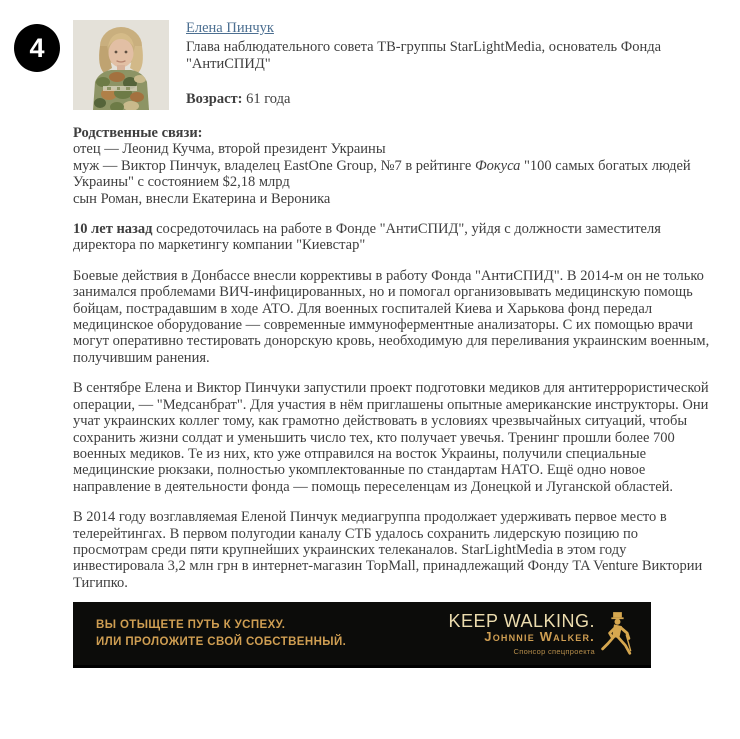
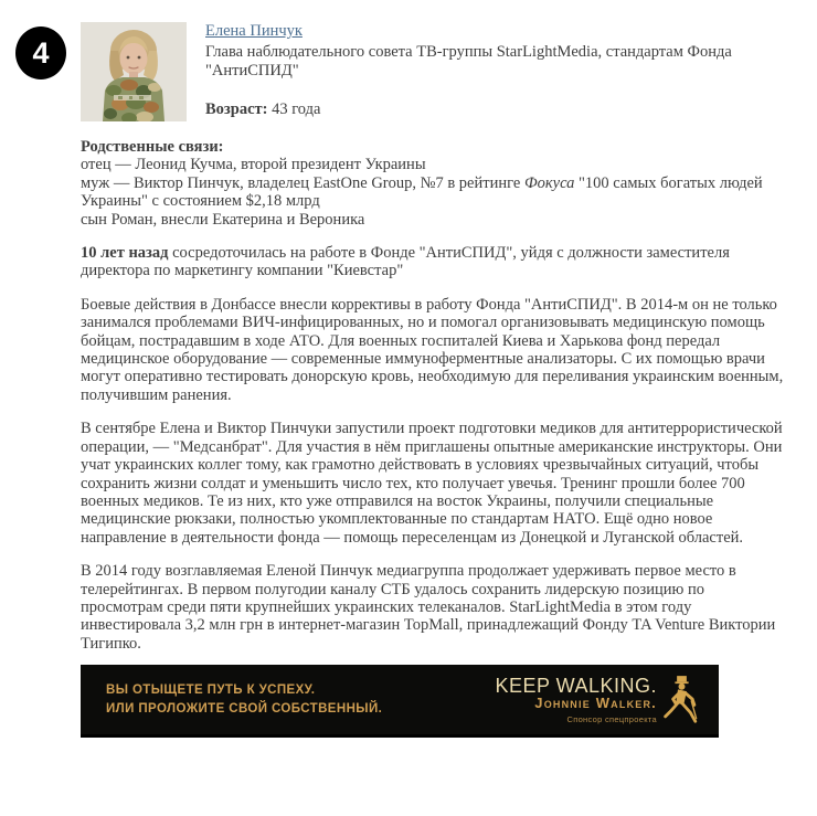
  4
  Елена Пинчук
- Глава наблюдательного совета ТВ-группы StarLightMedia, основатель Фонда "АнтиСПИД"
+ Глава наблюдательного совета ТВ-группы StarLightMedia, стандартам Фонда "АнтиСПИД"
- Возраст: 61 года
+ Возраст: 43 года
  Родственные связи:
  отец — Леонид Кучма, второй президент Украины
  муж — Виктор Пинчук, владелец EastOne Group, №7 в рейтинге Фокуса "100 самых богатых людей Украины" с состоянием $2,18 млрд
  сын Роман, внесли Екатерина и Вероника
  10 лет назад сосредоточилась на работе в Фонде "АнтиСПИД", уйдя с должности заместителя директора по маркетингу компании "Киевстар"
  Боевые действия в Донбассе внесли коррективы в работу Фонда "АнтиСПИД". В 2014-м он не только занимался проблемами ВИЧ-инфицированных, но и помогал организовывать медицинскую помощь бойцам, пострадавшим в ходе АТО. Для военных госпиталей Киева и Харькова фонд передал медицинское оборудование — современные иммуноферментные анализаторы. С их помощью врачи могут оперативно тестировать донорскую кровь, необходимую для переливания украинским военным, получившим ранения.
  В сентябре Елена и Виктор Пинчуки запустили проект подготовки медиков для антитеррористической операции, — "Медсанбрат". Для участия в нём приглашены опытные американские инструкторы. Они учат украинских коллег тому, как грамотно действовать в условиях чрезвычайных ситуаций, чтобы сохранить жизни солдат и уменьшить число тех, кто получает увечья. Тренинг прошли более 700 военных медиков. Те из них, кто уже отправился на восток Украины, получили специальные медицинские рюкзаки, полностью укомплектованные по стандартам НАТО. Ещё одно новое направление в деятельности фонда — помощь переселенцам из Донецкой и Луганской областей.
  В 2014 году возглавляемая Еленой Пинчук медиагруппа продолжает удерживать первое место в телерейтингах. В первом полугодии каналу СТБ удалось сохранить лидерскую позицию по просмотрам среди пяти крупнейших украинских телеканалов. StarLightMedia в этом году инвестировала 3,2 млн грн в интернет-магазин TopMall, принадлежащий Фонду TA Venture Виктории Тигипко.
  ВЫ ОТЫЩЕТЕ ПУТЬ К УСПЕХУ.
  ИЛИ ПРОЛОЖИТЕ СВОЙ СОБСТВЕННЫЙ.
  KEEP WALKING.
  Johnnie Walker.
  Спонсор спецпроекта
